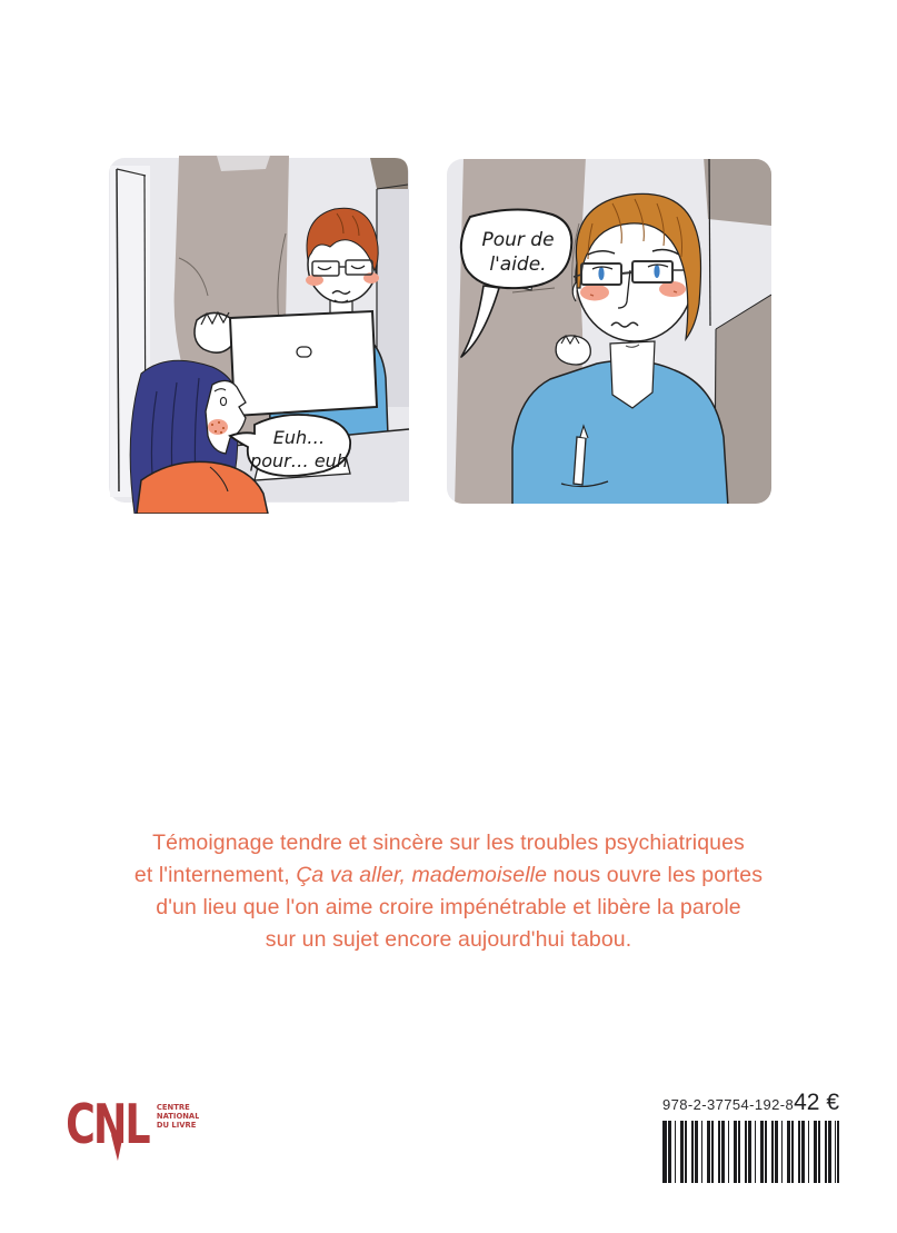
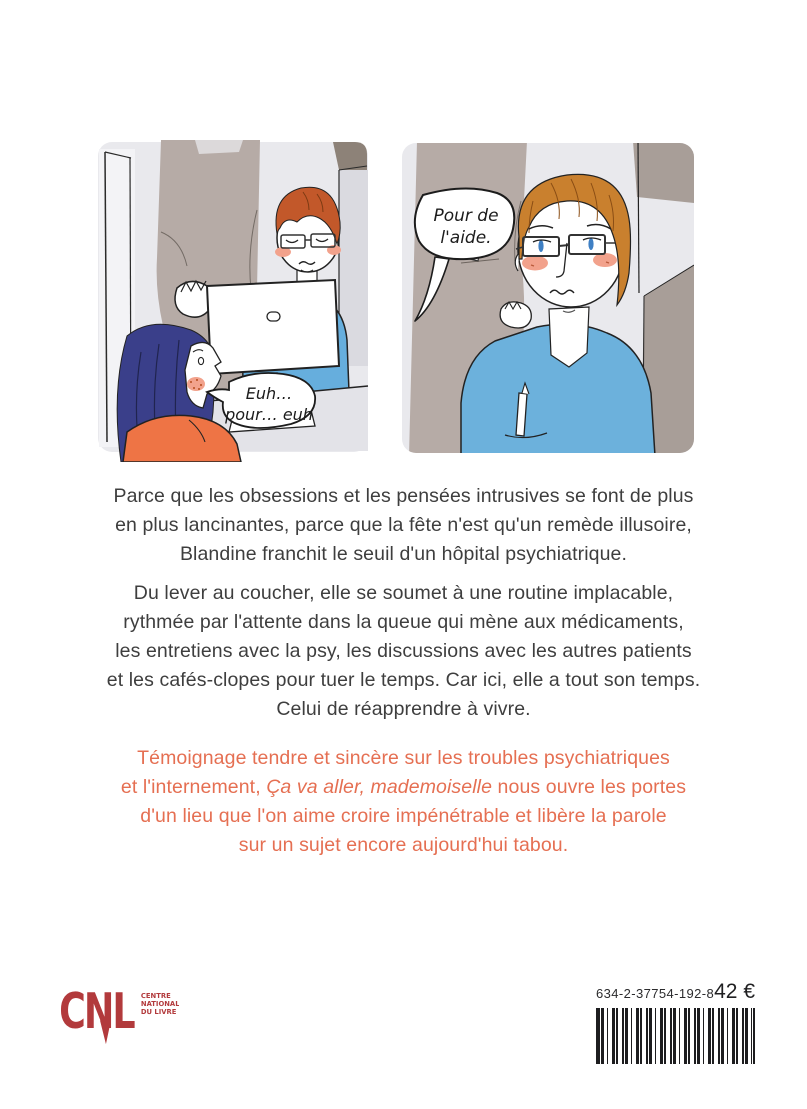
  Euh…
  pour… euh
  Pour de
  l'aide.
+ Parce que les obsessions et les pensées intrusives se font de plus
+ en plus lancinantes, parce que la fête n'est qu'un remède illusoire,
+ Blandine franchit le seuil d'un hôpital psychiatrique.
+ Du lever au coucher, elle se soumet à une routine implacable,
+ rythmée par l'attente dans la queue qui mène aux médicaments,
+ les entretiens avec la psy, les discussions avec les autres patients
+ et les cafés-clopes pour tuer le temps. Car ici, elle a tout son temps.
+ Celui de réapprendre à vivre.
  Témoignage tendre et sincère sur les troubles psychiatriques
  et l'internement, Ça va aller, mademoiselle nous ouvre les portes
  d'un lieu que l'on aime croire impénétrable et libère la parole
  sur un sujet encore aujourd'hui tabou.
  CNL
  CENTRE
  NATIONAL
  DU LIVRE
- 978-2-37754-192-8
+ 634-2-37754-192-8
  42 €
